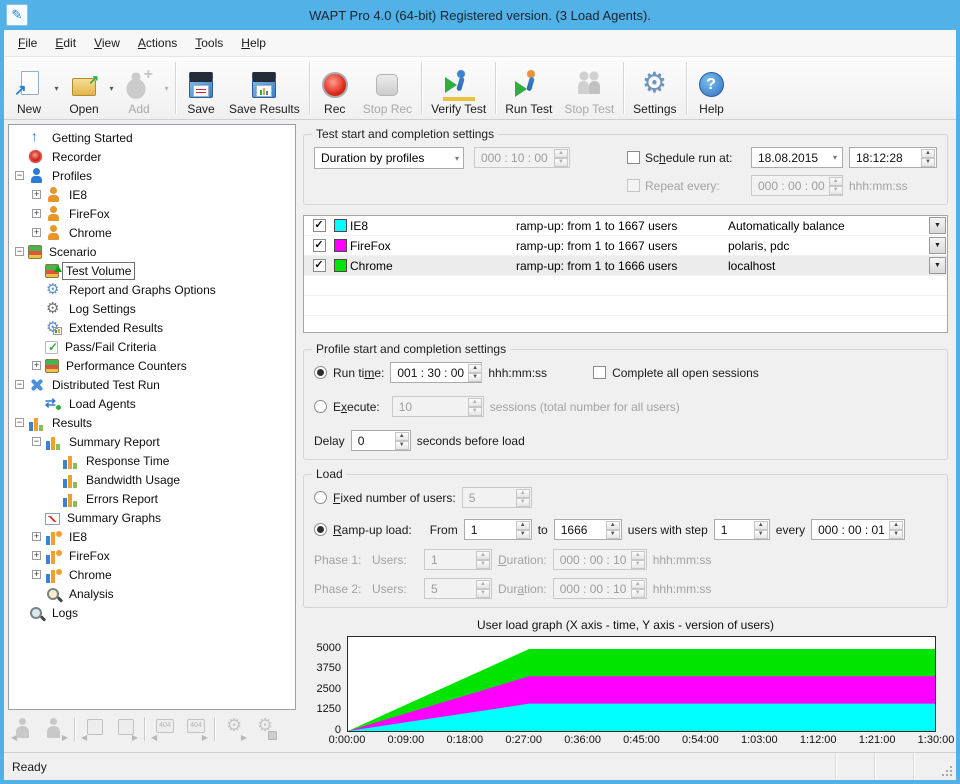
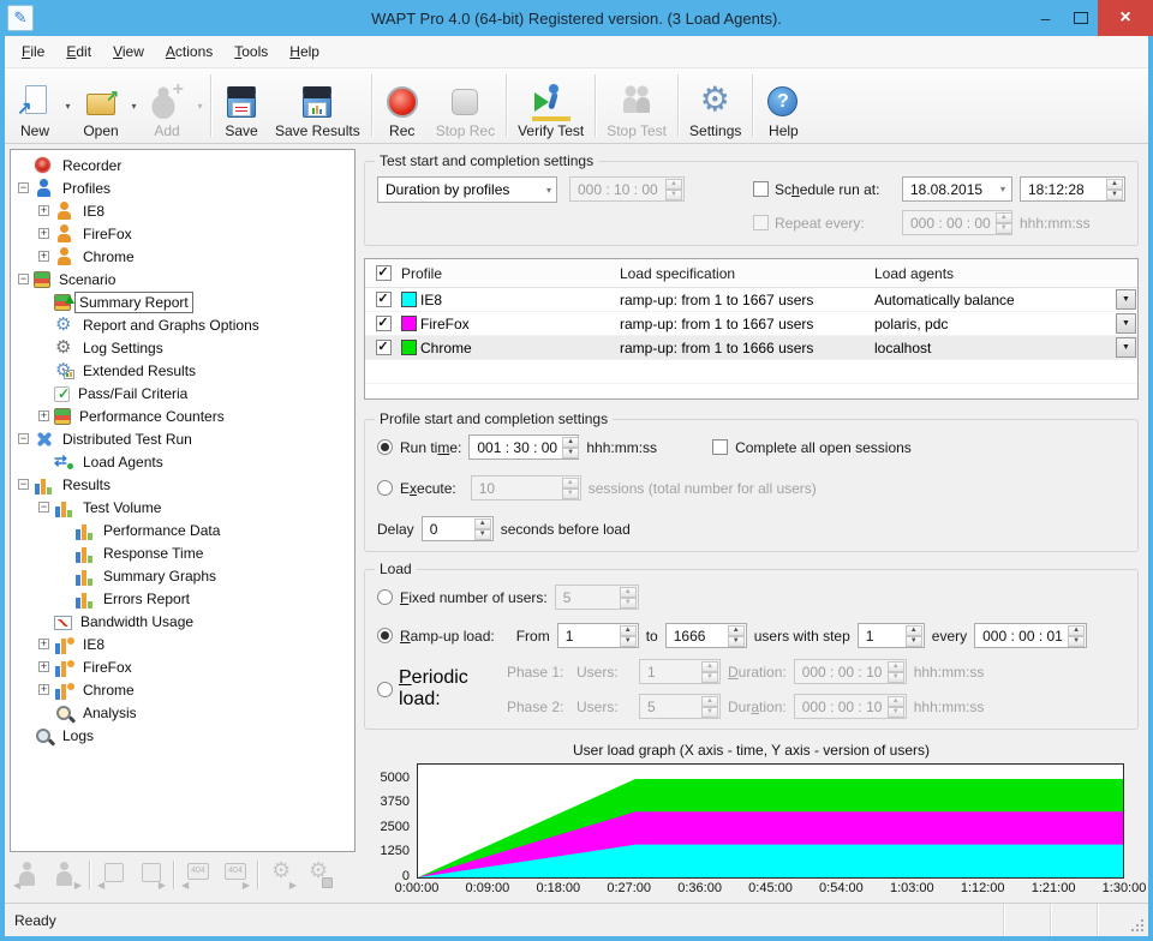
  ✎
  WAPT Pro 4.0 (64-bit) Registered version. (3 Load Agents).
+ –
+ ×
  File
  Edit
  View
  Actions
  Tools
  Help
  New
  ▾
  Open
  ▾
  Add
  ▾
  Save
  Save Results
  Rec
  Stop Rec
  Verify Test
- Run Test
  Stop Test
  Settings
  Help
- Getting Started
  Recorder
  −
  Profiles
  +
  IE8
  +
  FireFox
  +
  Chrome
  −
  Scenario
- Test Volume
+ Summary Report
  Report and Graphs Options
  Log Settings
  Extended Results
  Pass/Fail Criteria
  +
  Performance Counters
  −
  Distributed Test Run
  Load Agents
  −
  Results
  −
- Summary Report
+ Test Volume
+ Performance Data
  Response Time
- Bandwidth Usage
+ Summary Graphs
  Errors Report
- Summary Graphs
+ Bandwidth Usage
  +
  IE8
  +
  FireFox
  +
  Chrome
  Analysis
  Logs
  ◀
  ▶
  ◀
  ▶
  ◀
  ▶
  ▶
  Test start and completion settings
  Duration by profiles
  ▾
  000 : 10 : 00
  Schedule run at:
  18.08.2015
  ▾
  18:12:28
  Repeat every:
  000 : 00 : 00
  hhh:mm:ss
+ Profile
+ Load specification
+ Load agents
  IE8
  ramp-up: from 1 to 1667 users
  Automatically balance
  FireFox
  ramp-up: from 1 to 1667 users
  polaris, pdc
  Chrome
  ramp-up: from 1 to 1666 users
  localhost
  Profile start and completion settings
  Run time:
  001 : 30 : 00
  hhh:mm:ss
  Complete all open sessions
  Execute:
  10
  sessions (total number for all users)
  Delay
  0
  seconds before load
  Load
  Fixed number of users:
  5
  Ramp-up load:
  From
  1
  to
  1666
  users with step
  1
  every
  000 : 00 : 01
+ Periodic load:
  Phase 1:
  Users:
  1
  Duration:
  000 : 00 : 10
  hhh:mm:ss
  Phase 2:
  Users:
  5
  Duration:
  000 : 00 : 10
  hhh:mm:ss
  User load graph (X axis - time, Y axis - version of users)
  0
  1250
  2500
  3750
  5000
  0:00:00
  0:09:00
  0:18:00
  0:27:00
  0:36:00
  0:45:00
  0:54:00
  1:03:00
  1:12:00
  1:21:00
  1:30:00
  Ready
